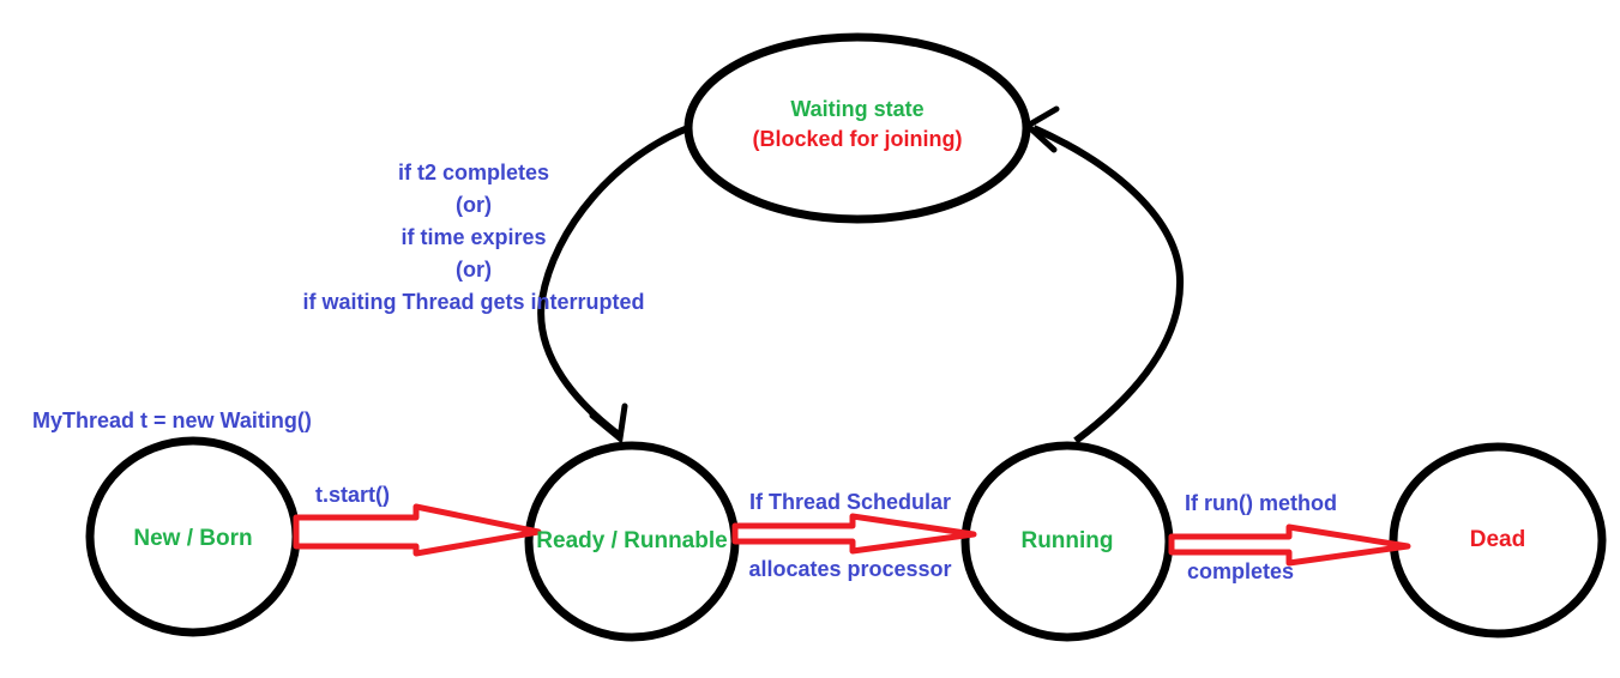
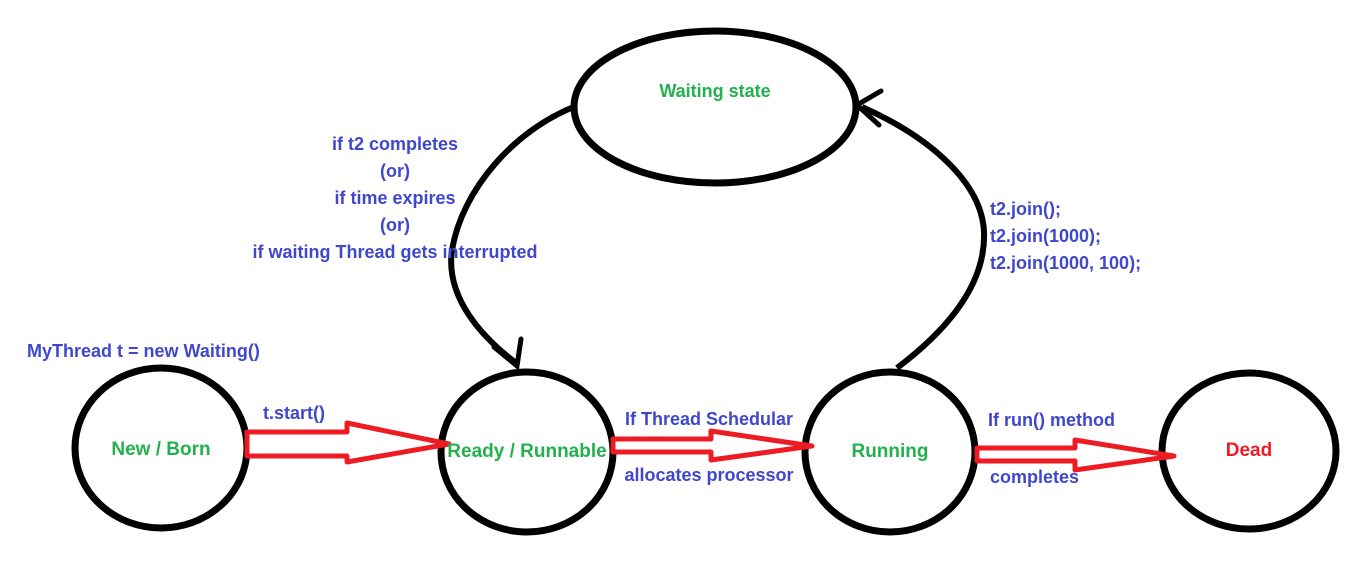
  MyThread t = new Waiting()
  if t2 completes
  (or)
  if time expires
  (or)
  if waiting Thread gets interrupted
+ t2.join();
+ t2.join(1000);
+ t2.join(1000, 100);
  Waiting state
- (Blocked for joining)
  New / Born
  Ready / Runnable
  Running
  Dead
  t.start()
  If Thread Schedular
  allocates processor
  If run() method
  completes
